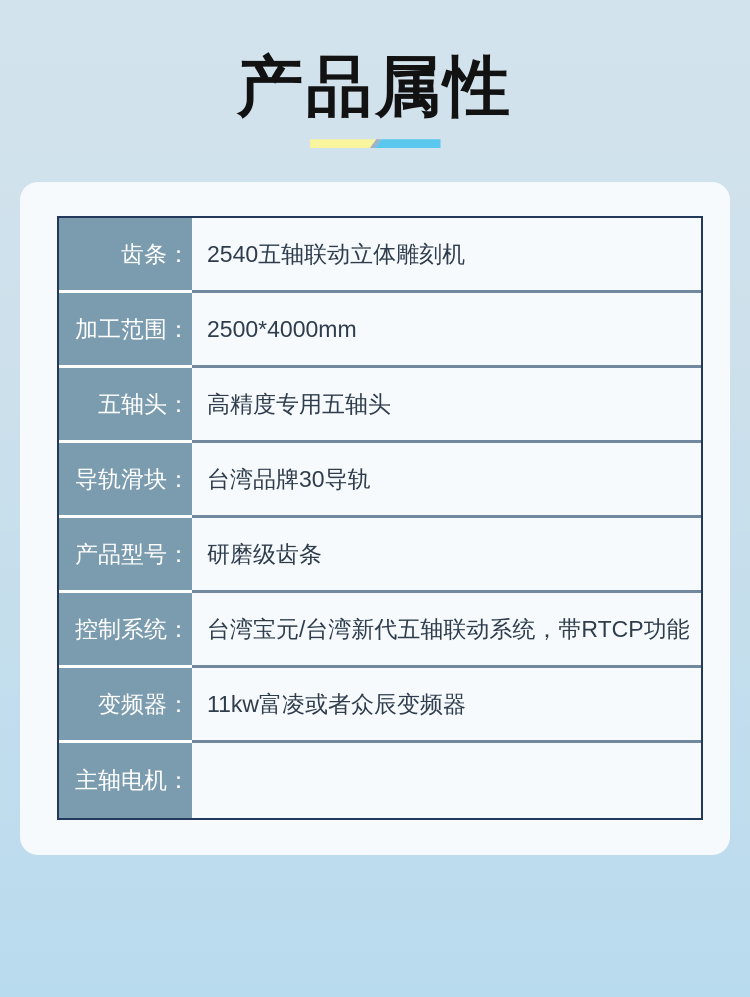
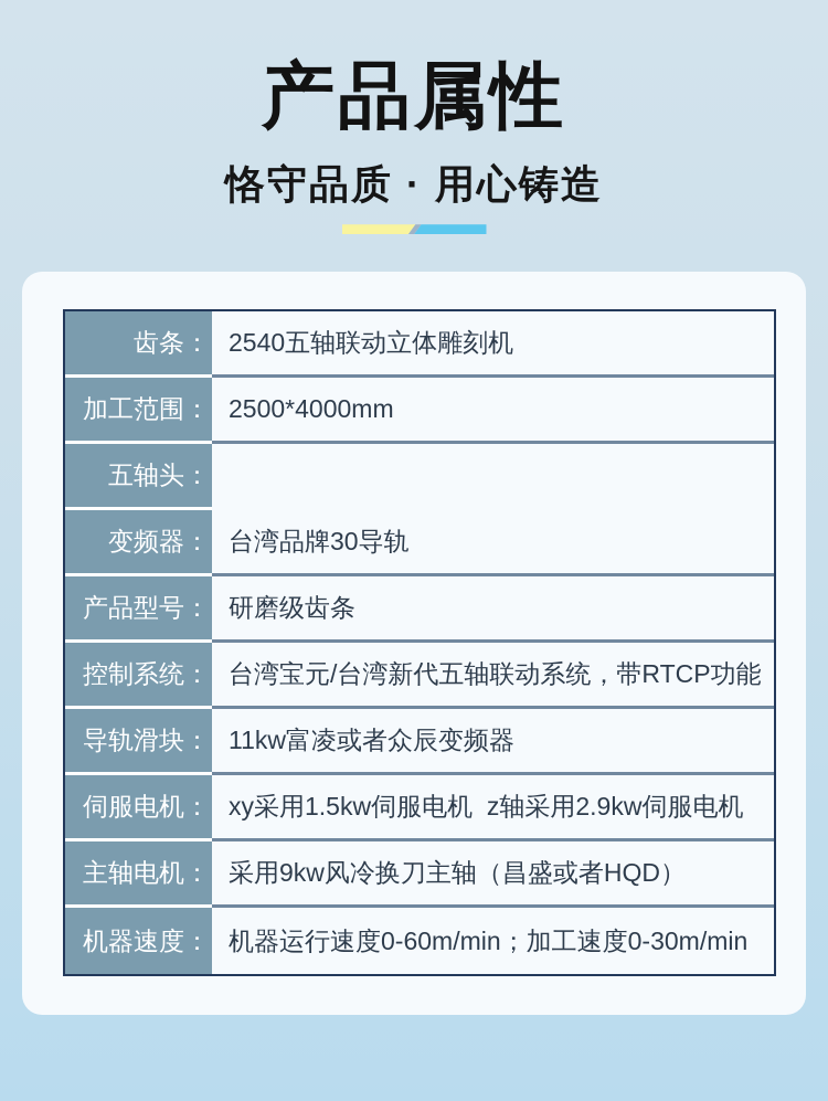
  产品属性
+ 恪守品质 · 用心铸造
  齿条：
  2540五轴联动立体雕刻机
  加工范围：
  2500*4000mm
  五轴头：
- 高精度专用五轴头
- 导轨滑块：
+ 变频器：
  台湾品牌30导轨
  产品型号：
  研磨级齿条
  控制系统：
  台湾宝元/台湾新代五轴联动系统，带RTCP功能
- 变频器：
+ 导轨滑块：
  11kw富凌或者众辰变频器
+ 伺服电机：
+ xy采用1.5kw伺服电机 z轴采用2.9kw伺服电机
  主轴电机：
+ 采用9kw风冷换刀主轴（昌盛或者HQD）
+ 机器速度：
+ 机器运行速度0-60m/min；加工速度0-30m/min
